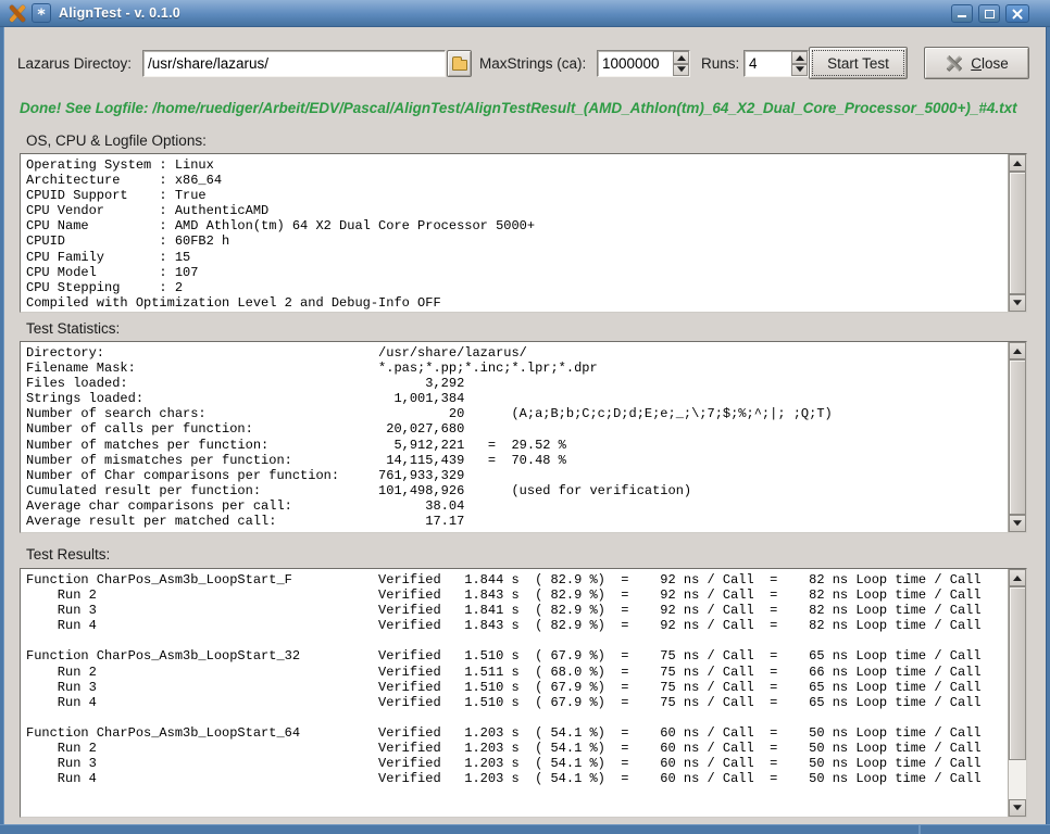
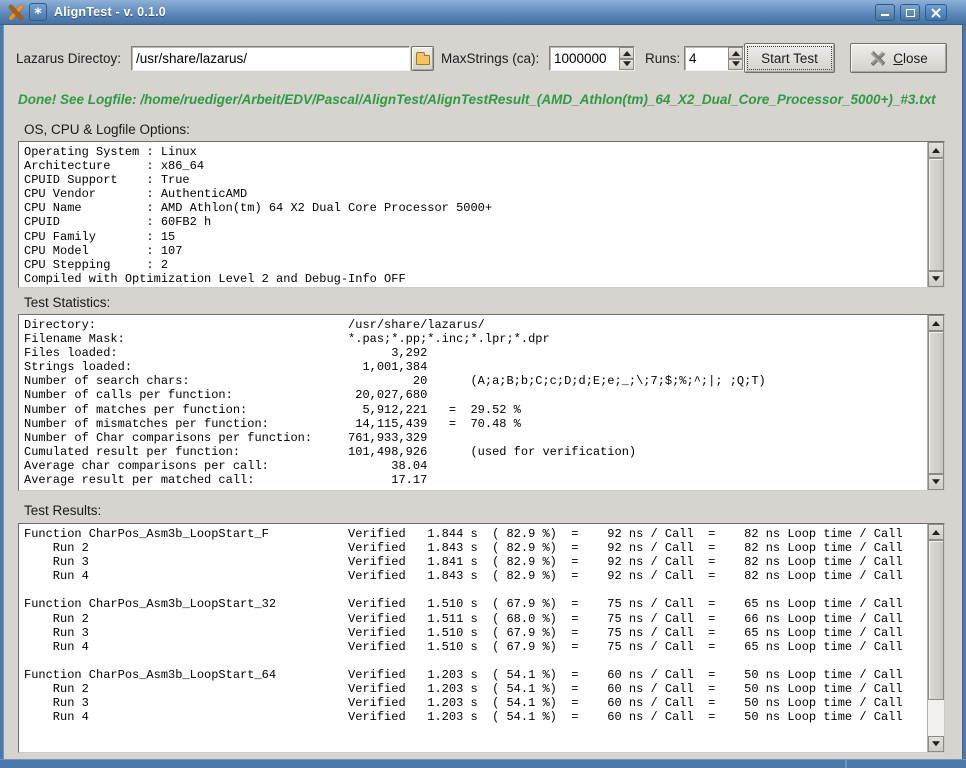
  *
  AlignTest - v. 0.1.0
  Lazarus Directoy:
  /usr/share/lazarus/
  MaxStrings (ca):
  1000000
  Runs:
  4
  Start Test
  Close
- Done! See Logfile: /home/ruediger/Arbeit/EDV/Pascal/AlignTest/AlignTestResult_(AMD_Athlon(tm)_64_X2_Dual_Core_Processor_5000+)_#4.txt
+ Done! See Logfile: /home/ruediger/Arbeit/EDV/Pascal/AlignTest/AlignTestResult_(AMD_Athlon(tm)_64_X2_Dual_Core_Processor_5000+)_#3.txt
  OS, CPU & Logfile Options:
  Operating System : Linux
  Architecture : x86_64
  CPUID Support : True
  CPU Vendor : AuthenticAMD
  CPU Name : AMD Athlon(tm) 64 X2 Dual Core Processor 5000+
  CPUID : 60FB2 h
  CPU Family : 15
  CPU Model : 107
  CPU Stepping : 2
  Compiled with Optimization Level 2 and Debug-Info OFF
  Test Statistics:
  Directory: /usr/share/lazarus/
  Filename Mask: *.pas;*.pp;*.inc;*.lpr;*.dpr
  Files loaded: 3,292
  Strings loaded: 1,001,384
  Number of search chars: 20 (A;a;B;b;C;c;D;d;E;e;_;\;7;$;%;^;|; ;Q;T)
  Number of calls per function: 20,027,680
  Number of matches per function: 5,912,221 = 29.52 %
  Number of mismatches per function: 14,115,439 = 70.48 %
  Number of Char comparisons per function: 761,933,329
  Cumulated result per function: 101,498,926 (used for verification)
  Average char comparisons per call: 38.04
  Average result per matched call: 17.17
  Test Results:
  Function CharPos_Asm3b_LoopStart_F Verified 1.844 s ( 82.9 %) = 92 ns / Call = 82 ns Loop time / Call
  Run 2 Verified 1.843 s ( 82.9 %) = 92 ns / Call = 82 ns Loop time / Call
  Run 3 Verified 1.841 s ( 82.9 %) = 92 ns / Call = 82 ns Loop time / Call
  Run 4 Verified 1.843 s ( 82.9 %) = 92 ns / Call = 82 ns Loop time / Call
  Function CharPos_Asm3b_LoopStart_32 Verified 1.510 s ( 67.9 %) = 75 ns / Call = 65 ns Loop time / Call
  Run 2 Verified 1.511 s ( 68.0 %) = 75 ns / Call = 66 ns Loop time / Call
  Run 3 Verified 1.510 s ( 67.9 %) = 75 ns / Call = 65 ns Loop time / Call
  Run 4 Verified 1.510 s ( 67.9 %) = 75 ns / Call = 65 ns Loop time / Call
  Function CharPos_Asm3b_LoopStart_64 Verified 1.203 s ( 54.1 %) = 60 ns / Call = 50 ns Loop time / Call
  Run 2 Verified 1.203 s ( 54.1 %) = 60 ns / Call = 50 ns Loop time / Call
  Run 3 Verified 1.203 s ( 54.1 %) = 60 ns / Call = 50 ns Loop time / Call
  Run 4 Verified 1.203 s ( 54.1 %) = 60 ns / Call = 50 ns Loop time / Call
